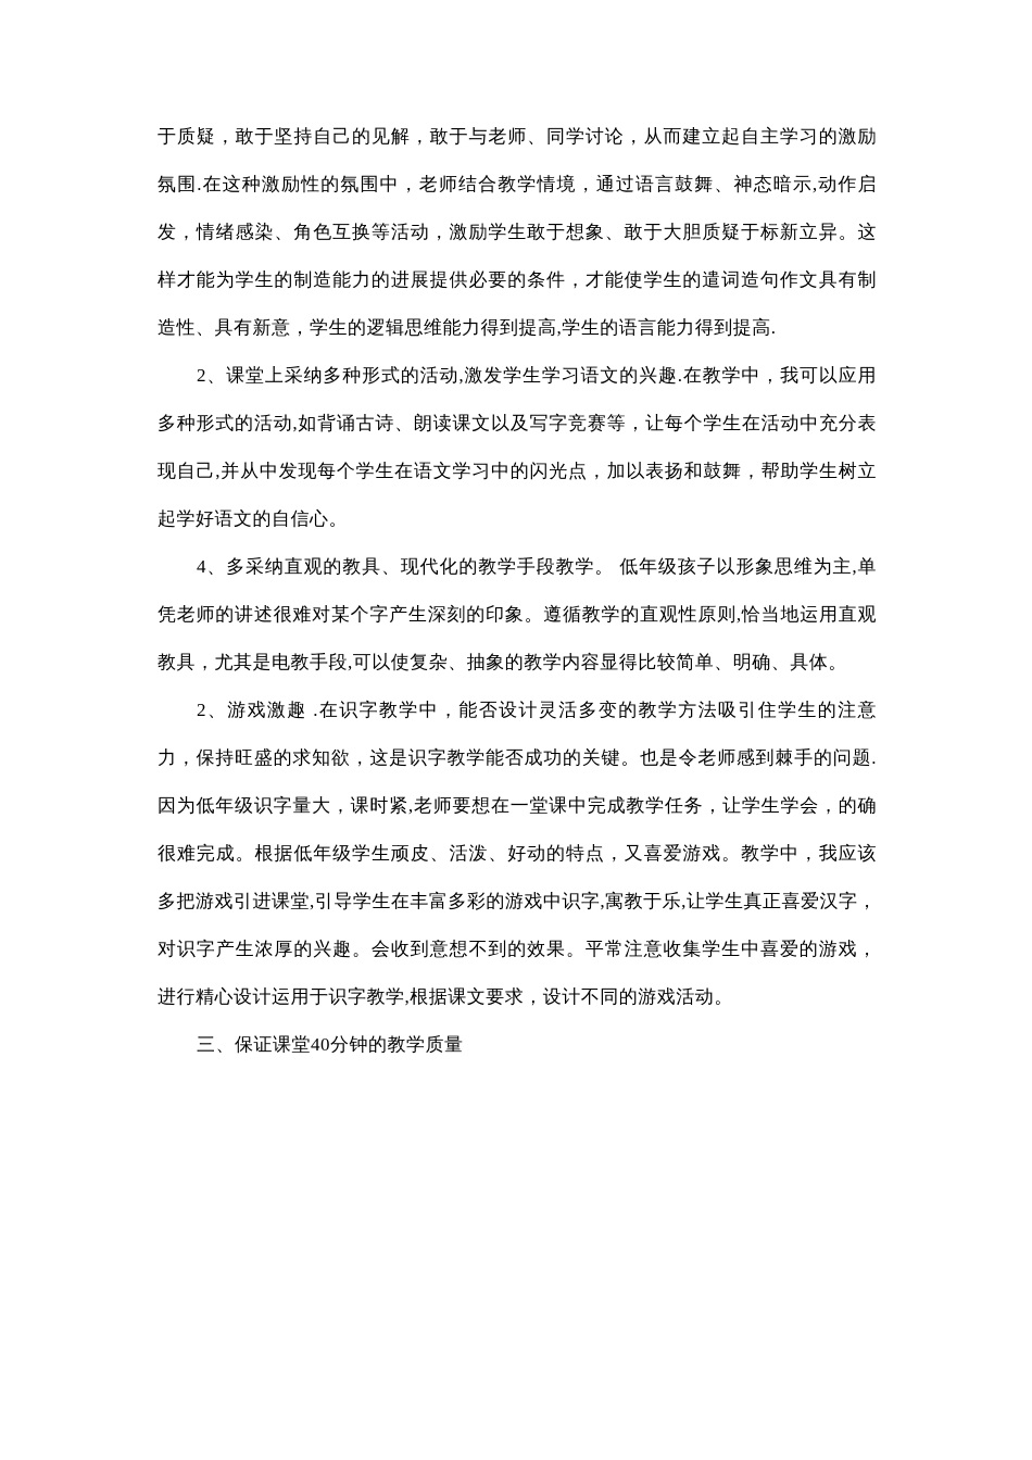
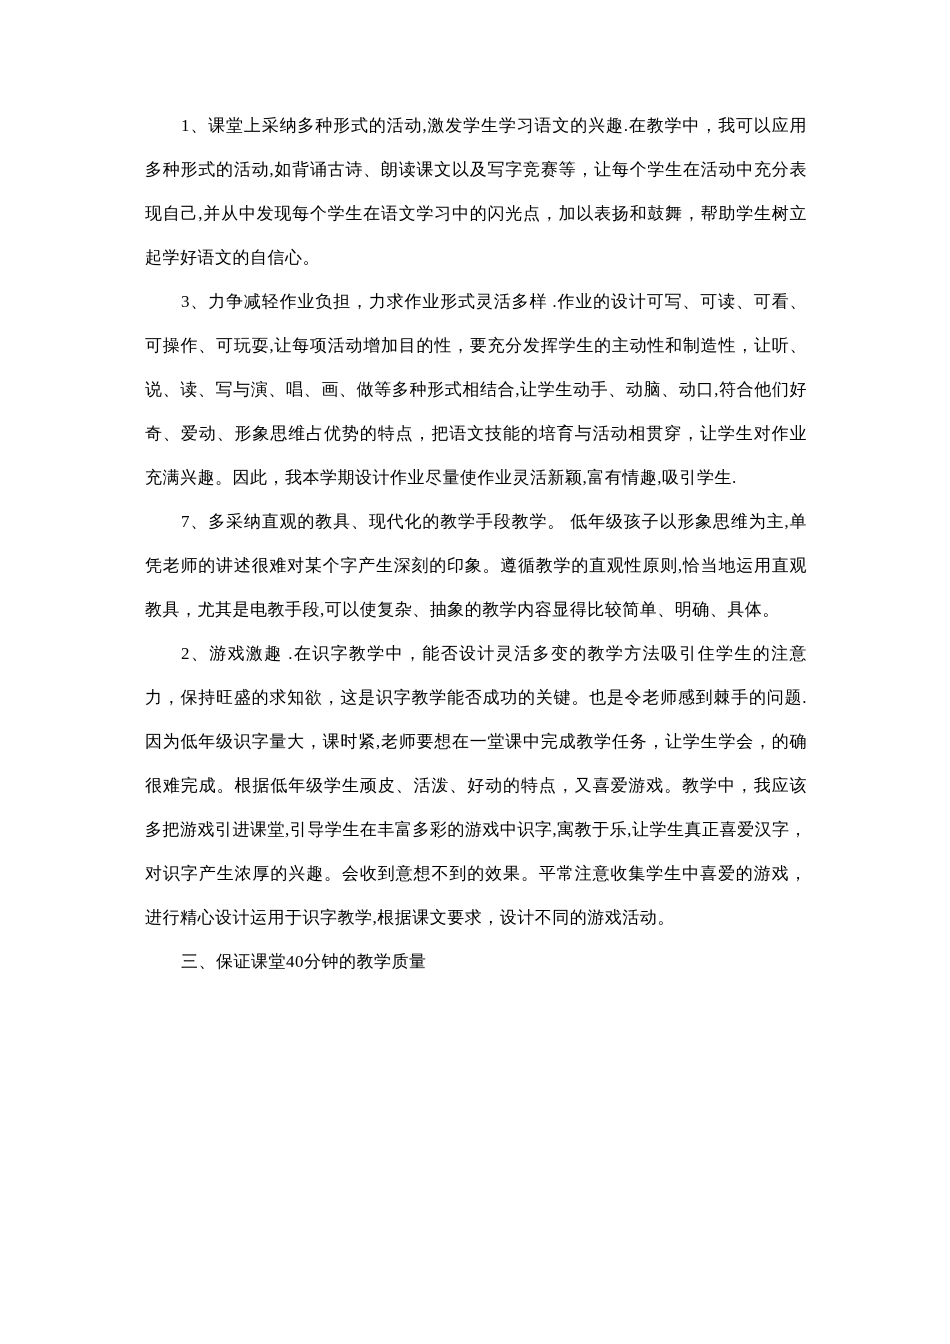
- 于质疑，敢于坚持自己的见解，敢于与老师、同学讨论，从而建立起自主学习的激励氛围.在这种激励性的氛围中，老师结合教学情境，通过语言鼓舞、神态暗示,动作启发，情绪感染、角色互换等活动，激励学生敢于想象、敢于大胆质疑于标新立异。这样才能为学生的制造能力的进展提供必要的条件，才能使学生的遣词造句作文具有制造性、具有新意，学生的逻辑思维能力得到提高,学生的语言能力得到提高.
- 2、课堂上采纳多种形式的活动,激发学生学习语文的兴趣.在教学中，我可以应用多种形式的活动,如背诵古诗、朗读课文以及写字竞赛等，让每个学生在活动中充分表现自己,并从中发现每个学生在语文学习中的闪光点，加以表扬和鼓舞，帮助学生树立起学好语文的自信心。
+ 1、课堂上采纳多种形式的活动,激发学生学习语文的兴趣.在教学中，我可以应用多种形式的活动,如背诵古诗、朗读课文以及写字竞赛等，让每个学生在活动中充分表现自己,并从中发现每个学生在语文学习中的闪光点，加以表扬和鼓舞，帮助学生树立起学好语文的自信心。
+ 3、力争减轻作业负担，力求作业形式灵活多样 .作业的设计可写、可读、可看、可操作、可玩耍,让每项活动增加目的性，要充分发挥学生的主动性和制造性，让听、说、读、写与演、唱、画、做等多种形式相结合,让学生动手、动脑、动口,符合他们好奇、爱动、形象思维占优势的特点，把语文技能的培育与活动相贯穿，让学生对作业充满兴趣。因此，我本学期设计作业尽量使作业灵活新颖,富有情趣,吸引学生.
- 4、多采纳直观的教具、现代化的教学手段教学。 低年级孩子以形象思维为主,单凭老师的讲述很难对某个字产生深刻的印象。遵循教学的直观性原则,恰当地运用直观教具，尤其是电教手段,可以使复杂、抽象的教学内容显得比较简单、明确、具体。
+ 7、多采纳直观的教具、现代化的教学手段教学。 低年级孩子以形象思维为主,单凭老师的讲述很难对某个字产生深刻的印象。遵循教学的直观性原则,恰当地运用直观教具，尤其是电教手段,可以使复杂、抽象的教学内容显得比较简单、明确、具体。
  2、游戏激趣 .在识字教学中，能否设计灵活多变的教学方法吸引住学生的注意力，保持旺盛的求知欲，这是识字教学能否成功的关键。也是令老师感到棘手的问题.因为低年级识字量大，课时紧,老师要想在一堂课中完成教学任务，让学生学会，的确很难完成。根据低年级学生顽皮、活泼、好动的特点，又喜爱游戏。教学中，我应该多把游戏引进课堂,引导学生在丰富多彩的游戏中识字,寓教于乐,让学生真正喜爱汉字，对识字产生浓厚的兴趣。会收到意想不到的效果。平常注意收集学生中喜爱的游戏，进行精心设计运用于识字教学,根据课文要求，设计不同的游戏活动。
  三、保证课堂40分钟的教学质量
